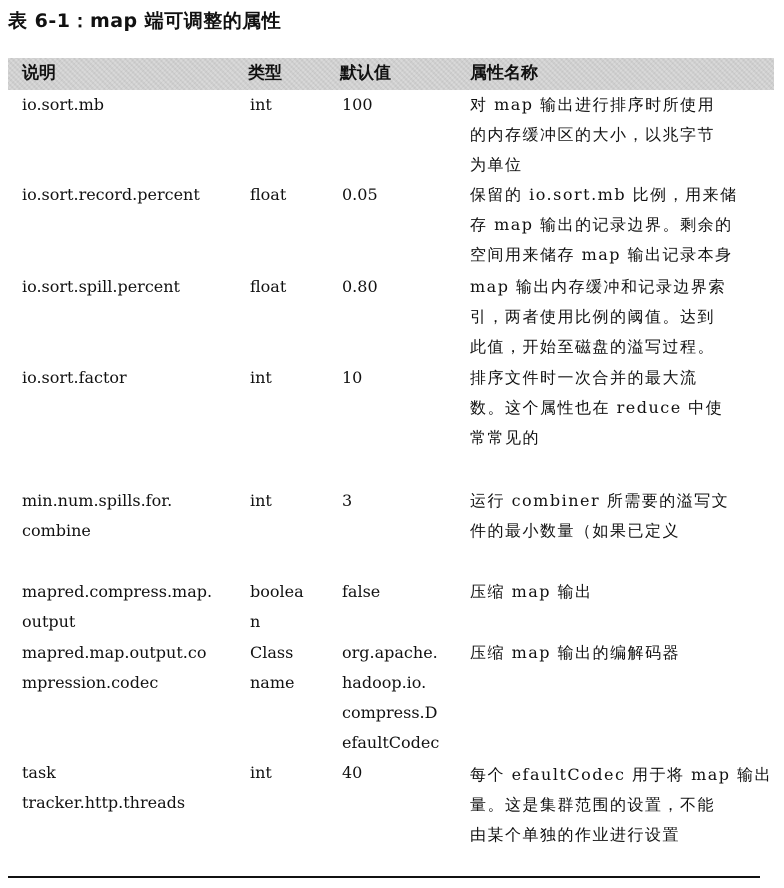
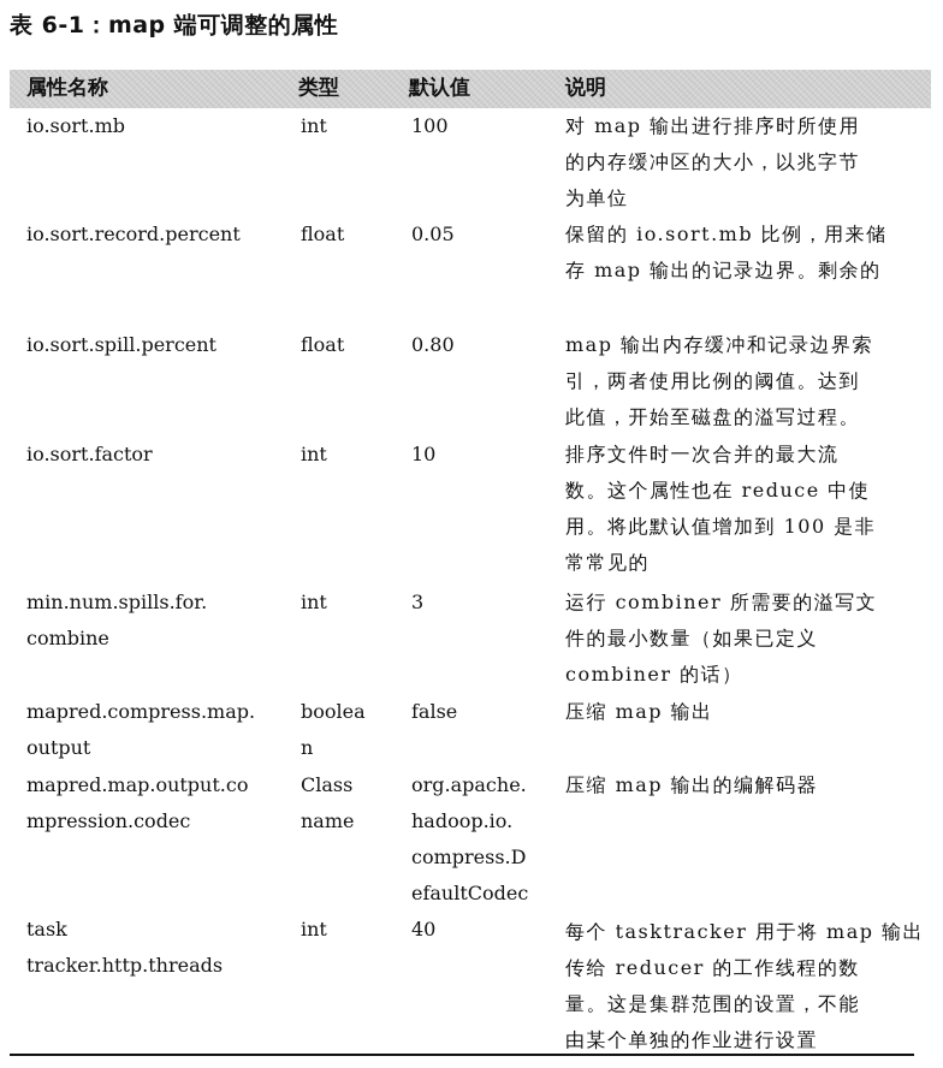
  表 6-1：map 端可调整的属性
- 说明
+ 属性名称
  类型
  默认值
- 属性名称
+ 说明
  io.sort.mb
  int
  100
  对 map 输出进行排序时所使用
  的内存缓冲区的大小，以兆字节
  为单位
  io.sort.record.percent
  float
  0.05
  保留的 io.sort.mb 比例，用来储
  存 map 输出的记录边界。剩余的
- 空间用来储存 map 输出记录本身
  io.sort.spill.percent
  float
  0.80
  map 输出内存缓冲和记录边界索
  引，两者使用比例的阈值。达到
  此值，开始至磁盘的溢写过程。
  io.sort.factor
  int
  10
  排序文件时一次合并的最大流
  数。这个属性也在 reduce 中使
+ 用。将此默认值增加到 100 是非
  常常见的
  min.num.spills.for.
  combine
  int
  3
  运行 combiner 所需要的溢写文
  件的最小数量（如果已定义
+ combiner 的话）
  mapred.compress.map.
  output
  boolea
  n
  false
  压缩 map 输出
  mapred.map.output.co
  mpression.codec
  Class
  name
  org.apache.
  hadoop.io.
  compress.D
  efaultCodec
  压缩 map 输出的编解码器
  task
  tracker.http.threads
  int
  40
- 每个 efaultCodec 用于将 map 输出
+ 每个 tasktracker 用于将 map 输出
+ 传给 reducer 的工作线程的数
  量。这是集群范围的设置，不能
  由某个单独的作业进行设置
